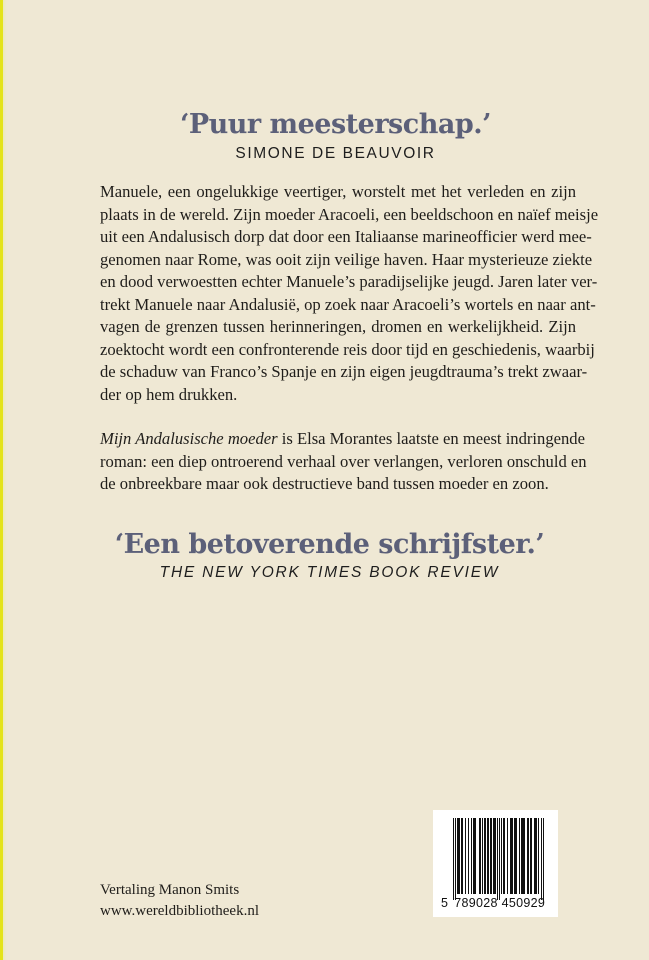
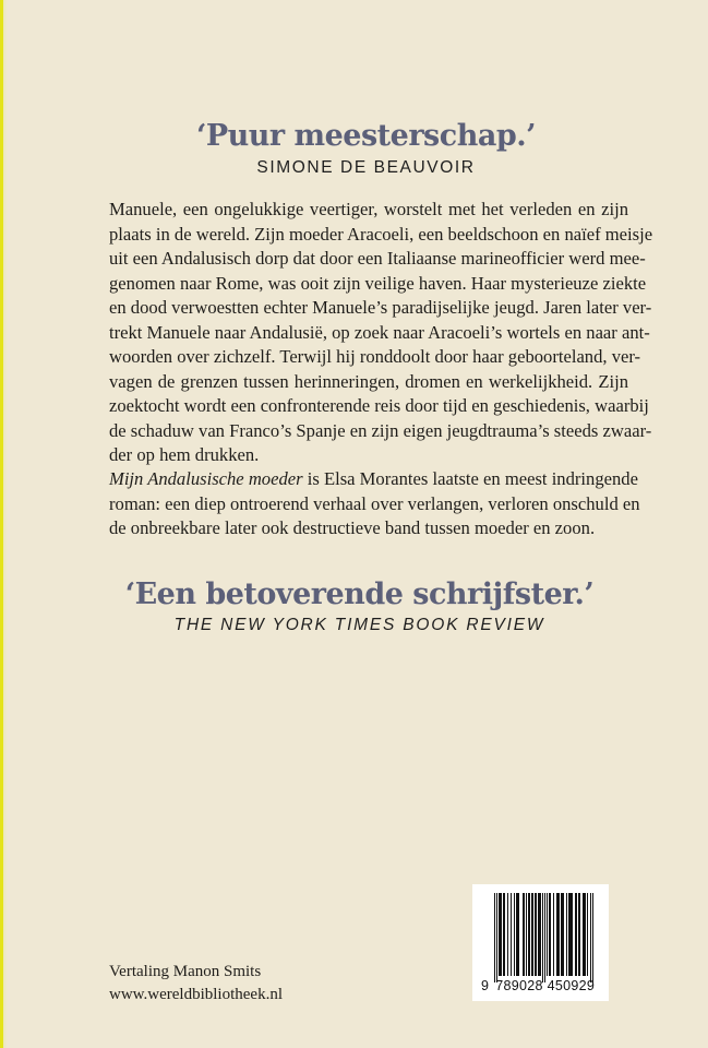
  ‘Puur meesterschap.’
  SIMONE DE BEAUVOIR
  Manuele, een ongelukkige veertiger, worstelt met het verleden en zijn
  plaats in de wereld. Zijn moeder Aracoeli, een beeldschoon en naïef meisje
  uit een Andalusisch dorp dat door een Italiaanse marineofficier werd mee-
  genomen naar Rome, was ooit zijn veilige haven. Haar mysterieuze ziekte
  en dood verwoestten echter Manuele’s paradijselijke jeugd. Jaren later ver-
  trekt Manuele naar Andalusië, op zoek naar Aracoeli’s wortels en naar ant-
+ woorden over zichzelf. Terwijl hij ronddoolt door haar geboorteland, ver-
  vagen de grenzen tussen herinneringen, dromen en werkelijkheid. Zijn
  zoektocht wordt een confronterende reis door tijd en geschiedenis, waarbij
- de schaduw van Franco’s Spanje en zijn eigen jeugdtrauma’s trekt zwaar-
+ de schaduw van Franco’s Spanje en zijn eigen jeugdtrauma’s steeds zwaar-
  der op hem drukken.
  Mijn Andalusische moeder is Elsa Morantes laatste en meest indringende
  roman: een diep ontroerend verhaal over verlangen, verloren onschuld en
- de onbreekbare maar ook destructieve band tussen moeder en zoon.
+ de onbreekbare later ook destructieve band tussen moeder en zoon.
  ‘Een betoverende schrijfster.’
  THE NEW YORK TIMES BOOK REVIEW
  Vertaling Manon Smits
  www.wereldbibliotheek.nl
- 5 789028 450929
+ 9 789028 450929
